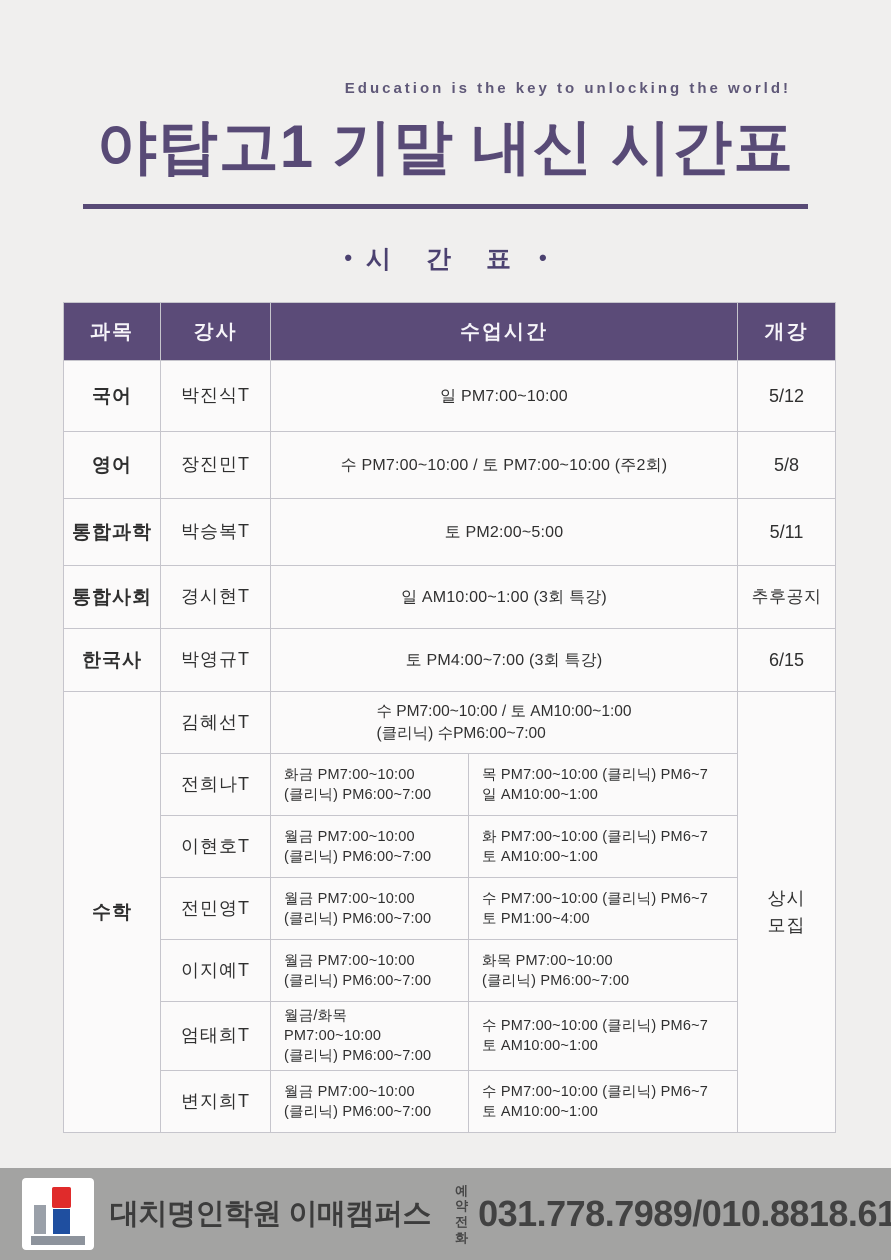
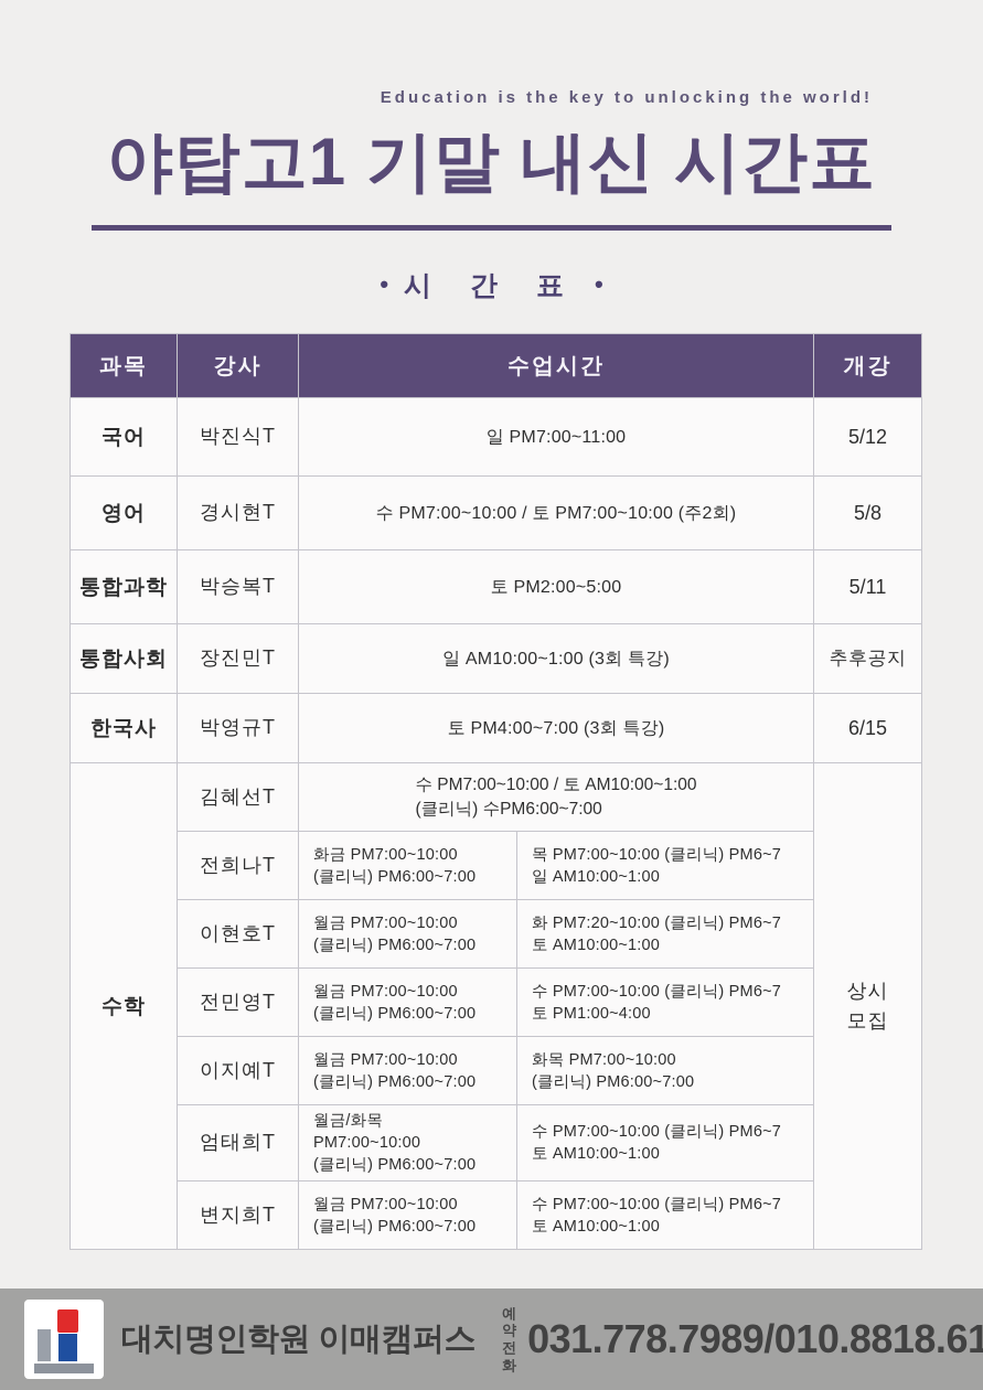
  Education is the key to unlocking the world!
  야탑고1 기말 내신 시간표
  • 시 간 표 •
  과목	강사	수업시간	개강
- 국어	박진식T	일 PM7:00~10:00	5/12
+ 국어	박진식T	일 PM7:00~11:00	5/12
- 영어	장진민T	수 PM7:00~10:00 / 토 PM7:00~10:00 (주2회)	5/8
+ 영어	경시현T	수 PM7:00~10:00 / 토 PM7:00~10:00 (주2회)	5/8
  통합과학	박승복T	토 PM2:00~5:00	5/11
- 통합사회	경시현T	일 AM10:00~1:00 (3회 특강)	추후공지
+ 통합사회	장진민T	일 AM10:00~1:00 (3회 특강)	추후공지
  한국사	박영규T	토 PM4:00~7:00 (3회 특강)	6/15
  수학	김혜선T	수 PM7:00~10:00 / 토 AM10:00~1:00 (클리닉) 수PM6:00~7:00	상시 모집
  전희나T	화금 PM7:00~10:00 (클리닉) PM6:00~7:00	목 PM7:00~10:00 (클리닉) PM6~7 일 AM10:00~1:00
- 이현호T	월금 PM7:00~10:00 (클리닉) PM6:00~7:00	화 PM7:00~10:00 (클리닉) PM6~7 토 AM10:00~1:00
+ 이현호T	월금 PM7:00~10:00 (클리닉) PM6:00~7:00	화 PM7:20~10:00 (클리닉) PM6~7 토 AM10:00~1:00
  전민영T	월금 PM7:00~10:00 (클리닉) PM6:00~7:00	수 PM7:00~10:00 (클리닉) PM6~7 토 PM1:00~4:00
  이지예T	월금 PM7:00~10:00 (클리닉) PM6:00~7:00	화목 PM7:00~10:00 (클리닉) PM6:00~7:00
  엄태희T	월금/화목 PM7:00~10:00 (클리닉) PM6:00~7:00	수 PM7:00~10:00 (클리닉) PM6~7 토 AM10:00~1:00
  변지희T	월금 PM7:00~10:00 (클리닉) PM6:00~7:00	수 PM7:00~10:00 (클리닉) PM6~7 토 AM10:00~1:00
  대치명인학원 이매캠퍼스
  예약
  전화
  031.778.7989/010.8818.61
